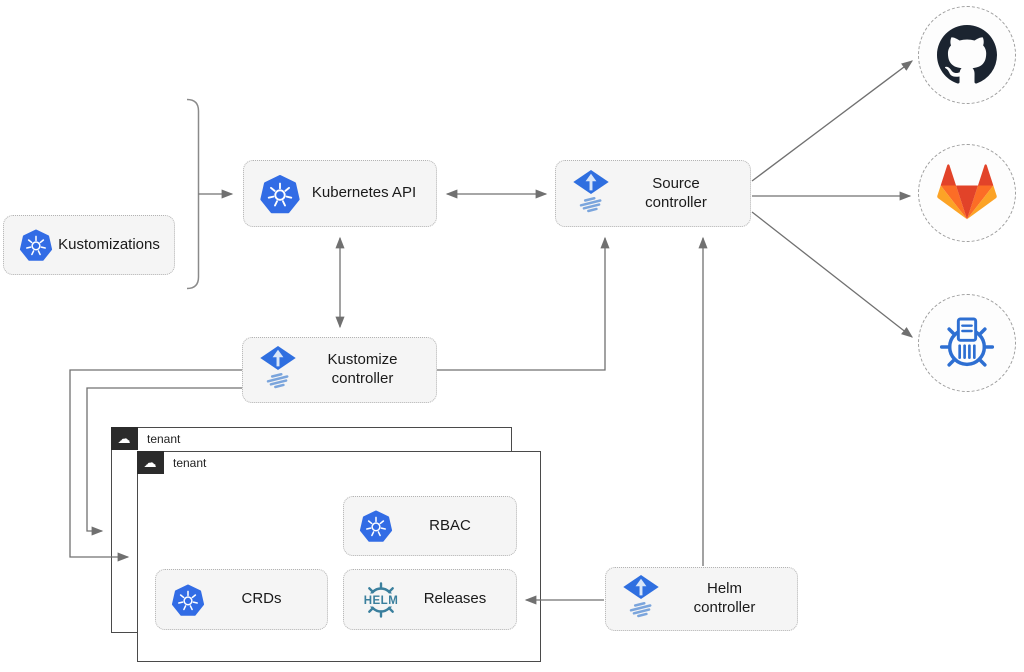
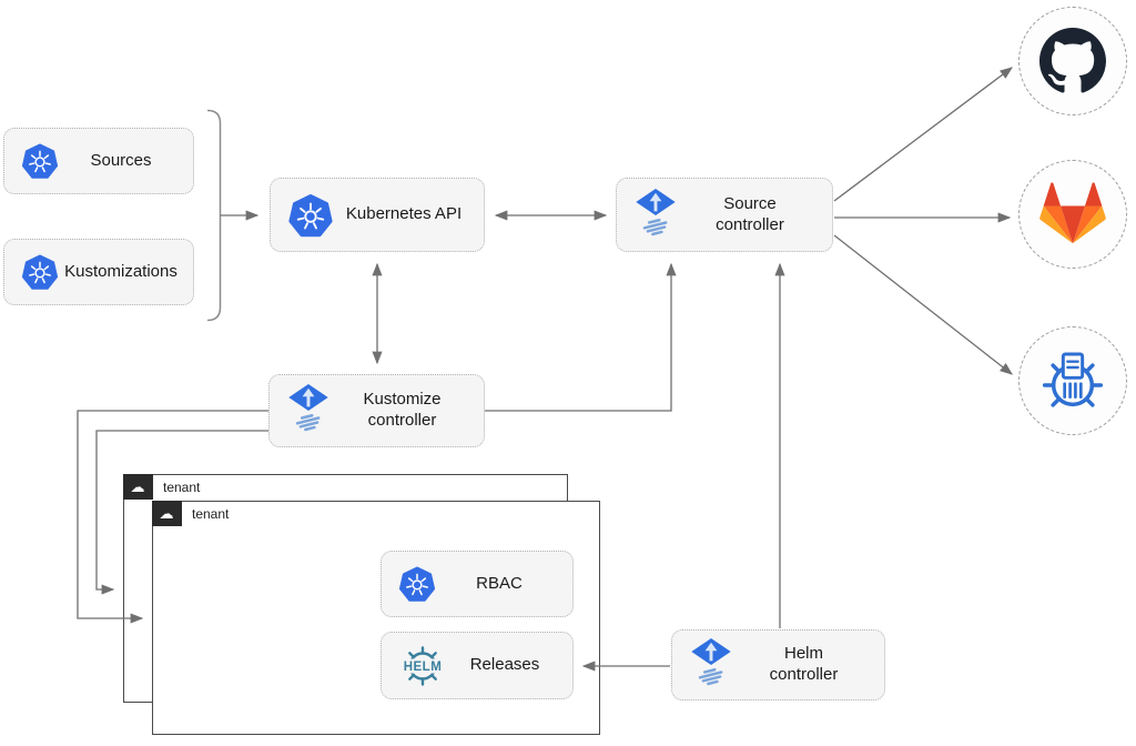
+ Sources
  Kustomizations
  Kubernetes API
  Source
  controller
  Kustomize
  controller
  Helm
  controller
  ☁
  tenant
  ☁
  tenant
  RBAC
- CRDs
  HELM
  Releases
